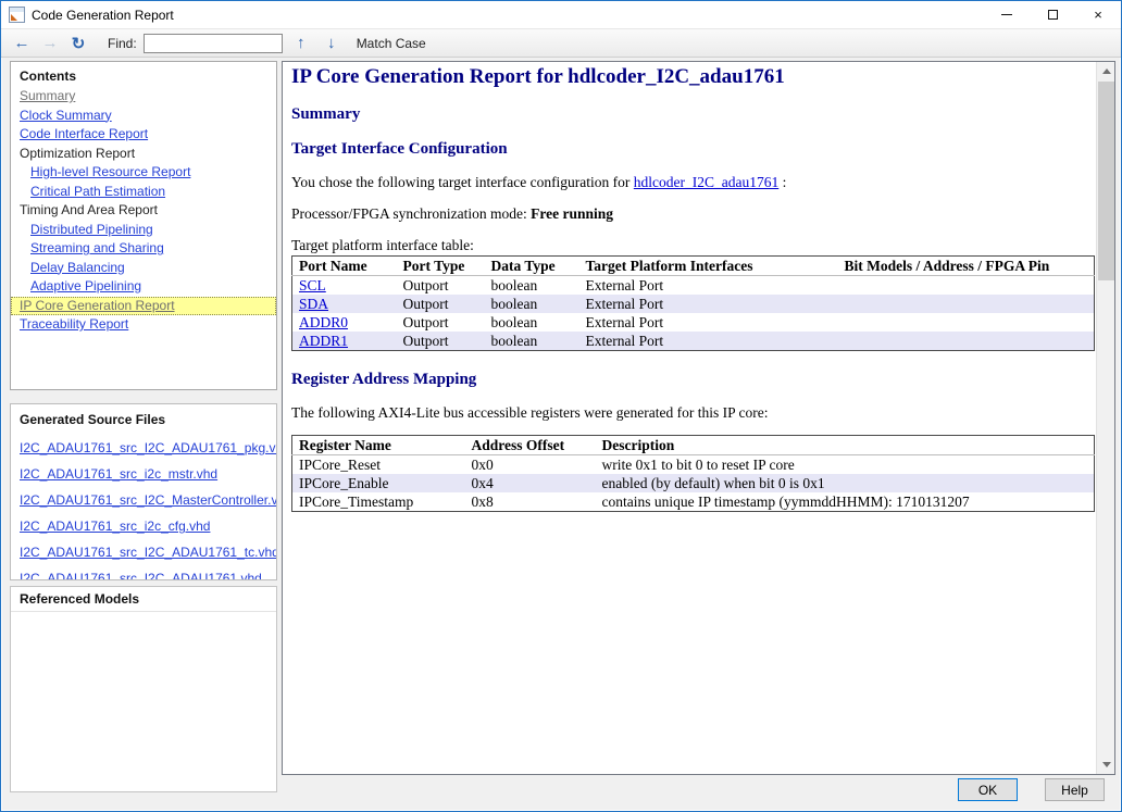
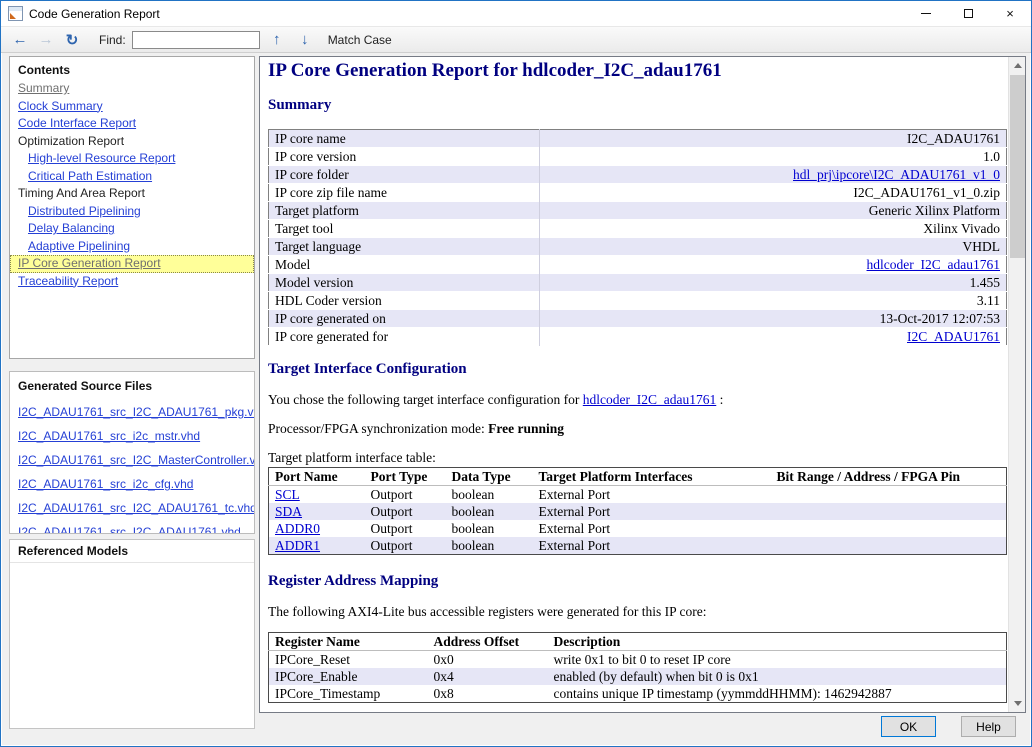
  Code Generation Report
  ×
  Find:
  Match Case
  Contents
  Summary
  Clock Summary
  Code Interface Report
  Optimization Report
  High-level Resource Report
  Critical Path Estimation
  Timing And Area Report
  Distributed Pipelining
- Streaming and Sharing
  Delay Balancing
  Adaptive Pipelining
  IP Core Generation Report
  Traceability Report
  Generated Source Files
  I2C_ADAU1761_src_I2C_ADAU1761_pkg.v
  I2C_ADAU1761_src_i2c_mstr.vhd
  I2C_ADAU1761_src_I2C_MasterController.v
  I2C_ADAU1761_src_i2c_cfg.vhd
  I2C_ADAU1761_src_I2C_ADAU1761_tc.vhd
  I2C_ADAU1761_src_I2C_ADAU1761.vhd
  Referenced Models
  IP Core Generation Report for hdlcoder_I2C_adau1761
  Summary
+ IP core name	I2C_ADAU1761
+ IP core version	1.0
+ IP core folder	hdl_prj\ipcore\I2C_ADAU1761_v1_0
+ IP core zip file name	I2C_ADAU1761_v1_0.zip
+ Target platform	Generic Xilinx Platform
+ Target tool	Xilinx Vivado
+ Target language	VHDL
+ Model	hdlcoder_I2C_adau1761
+ Model version	1.455
+ HDL Coder version	3.11
+ IP core generated on	13-Oct-2017 12:07:53
+ IP core generated for	I2C_ADAU1761
  Target Interface Configuration
  You chose the following target interface configuration for hdlcoder_I2C_adau1761 :
  Processor/FPGA synchronization mode: Free running
  Target platform interface table:
- Port Name	Port Type	Data Type	Target Platform Interfaces	Bit Models / Address / FPGA Pin
+ Port Name	Port Type	Data Type	Target Platform Interfaces	Bit Range / Address / FPGA Pin
  SCL	Outport	boolean	External Port
  SDA	Outport	boolean	External Port
  ADDR0	Outport	boolean	External Port
  ADDR1	Outport	boolean	External Port
  Register Address Mapping
  The following AXI4-Lite bus accessible registers were generated for this IP core:
  Register Name	Address Offset	Description
  IPCore_Reset	0x0	write 0x1 to bit 0 to reset IP core
  IPCore_Enable	0x4	enabled (by default) when bit 0 is 0x1
- IPCore_Timestamp	0x8	contains unique IP timestamp (yymmddHHMM): 1710131207
+ IPCore_Timestamp	0x8	contains unique IP timestamp (yymmddHHMM): 1462942887
  OK
  Help
